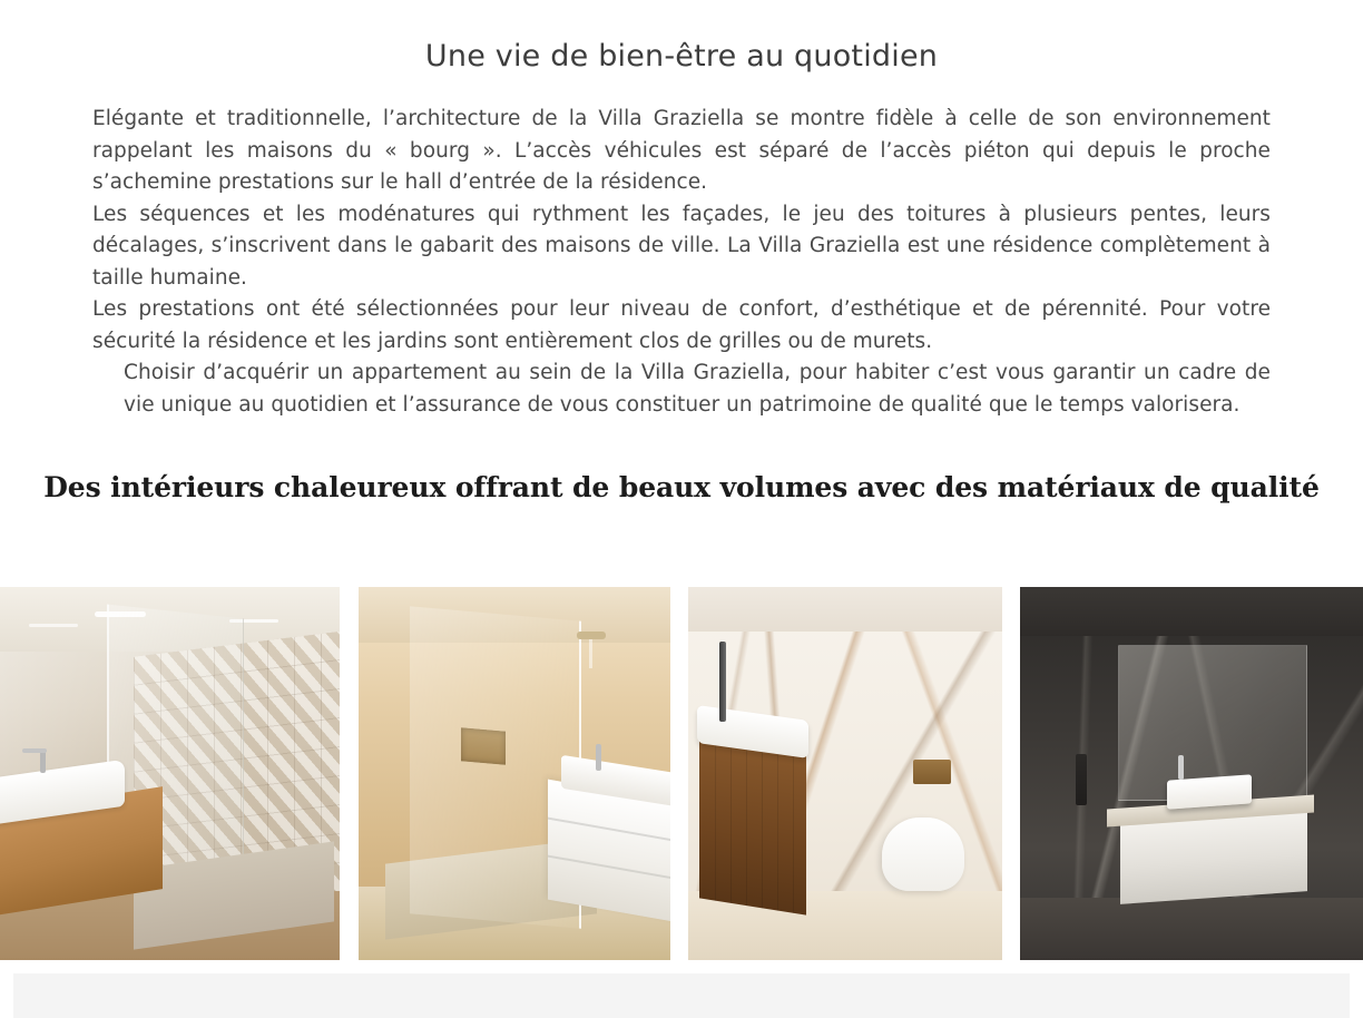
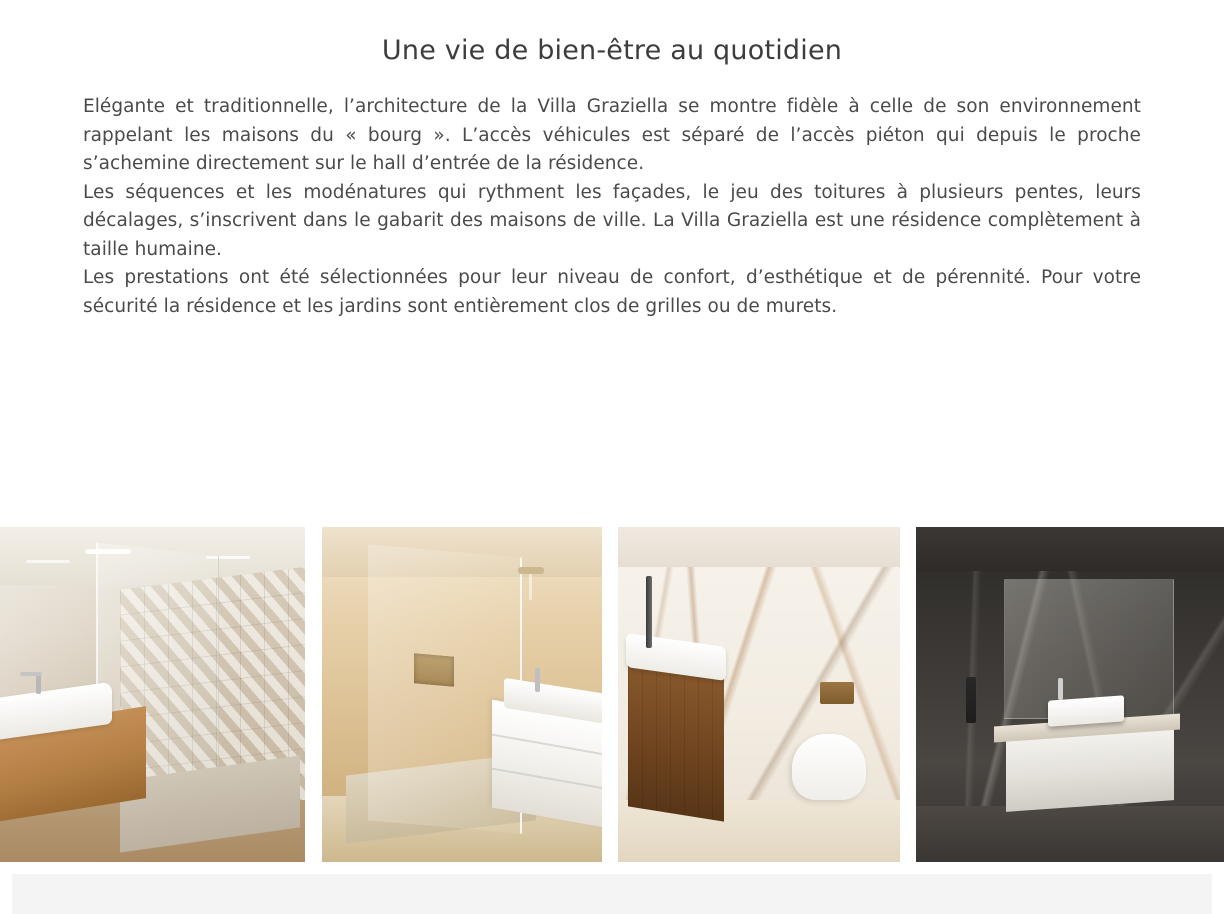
  Une vie de bien-être au quotidien
- Elégante et traditionnelle, l’architecture de la Villa Graziella se montre fidèle à celle de son environnement rappelant les maisons du « bourg ». L’accès véhicules est séparé de l’accès piéton qui depuis le proche s’achemine prestations sur le hall d’entrée de la résidence.
+ Elégante et traditionnelle, l’architecture de la Villa Graziella se montre fidèle à celle de son environnement rappelant les maisons du « bourg ». L’accès véhicules est séparé de l’accès piéton qui depuis le proche s’achemine directement sur le hall d’entrée de la résidence.
  Les séquences et les modénatures qui rythment les façades, le jeu des toitures à plusieurs pentes, leurs décalages, s’inscrivent dans le gabarit des maisons de ville. La Villa Graziella est une résidence complètement à taille humaine.
  Les prestations ont été sélectionnées pour leur niveau de confort, d’esthétique et de pérennité. Pour votre sécurité la résidence et les jardins sont entièrement clos de grilles ou de murets.
- Choisir d’acquérir un appartement au sein de la Villa Graziella, pour habiter c’est vous garantir un cadre de vie unique au quotidien et l’assurance de vous constituer un patrimoine de qualité que le temps valorisera.
- Des intérieurs chaleureux offrant de beaux volumes avec des matériaux de qualité
